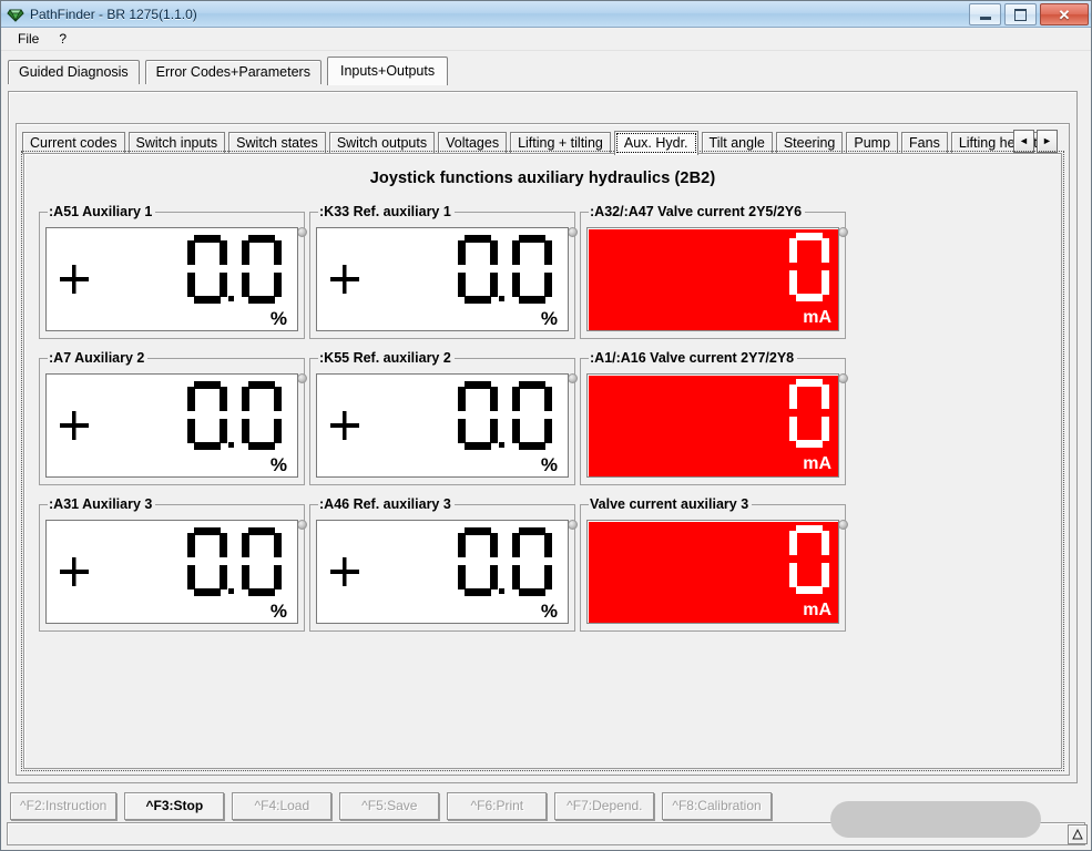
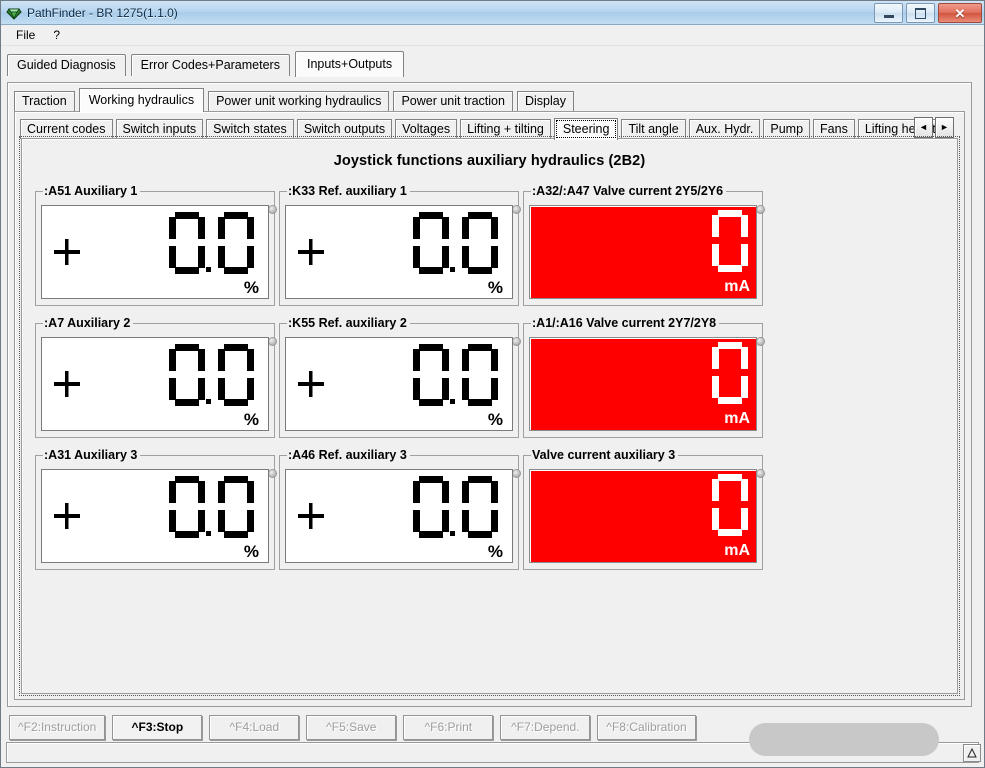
  PathFinder - BR 1275(1.1.0)
  ✕
  File
  ?
  Guided Diagnosis
  Error Codes+Parameters
  Inputs+Outputs
+ Traction
+ Working hydraulics
+ Power unit working hydraulics
+ Power unit traction
+ Display
  Current codes
  Switch inputs
  Switch states
  Switch outputs
  Voltages
  Lifting + tilting
- Aux. Hydr.
+ Steering
  Tilt angle
- Steering
+ Aux. Hydr.
  Pump
  Fans
  Lifting het
  ◄
  ►
  Joystick functions auxiliary hydraulics (2B2)
  :A51 Auxiliary 1
  %
  :K33 Ref. auxiliary 1
  %
  :A32/:A47 Valve current 2Y5/2Y6
  mA
  :A7 Auxiliary 2
  %
  :K55 Ref. auxiliary 2
  %
  :A1/:A16 Valve current 2Y7/2Y8
  mA
  :A31 Auxiliary 3
  %
  :A46 Ref. auxiliary 3
  %
  Valve current auxiliary 3
  mA
  ^F2:Instruction
  ^F3:Stop
  ^F4:Load
  ^F5:Save
  ^F6:Print
  ^F7:Depend.
  ^F8:Calibration
